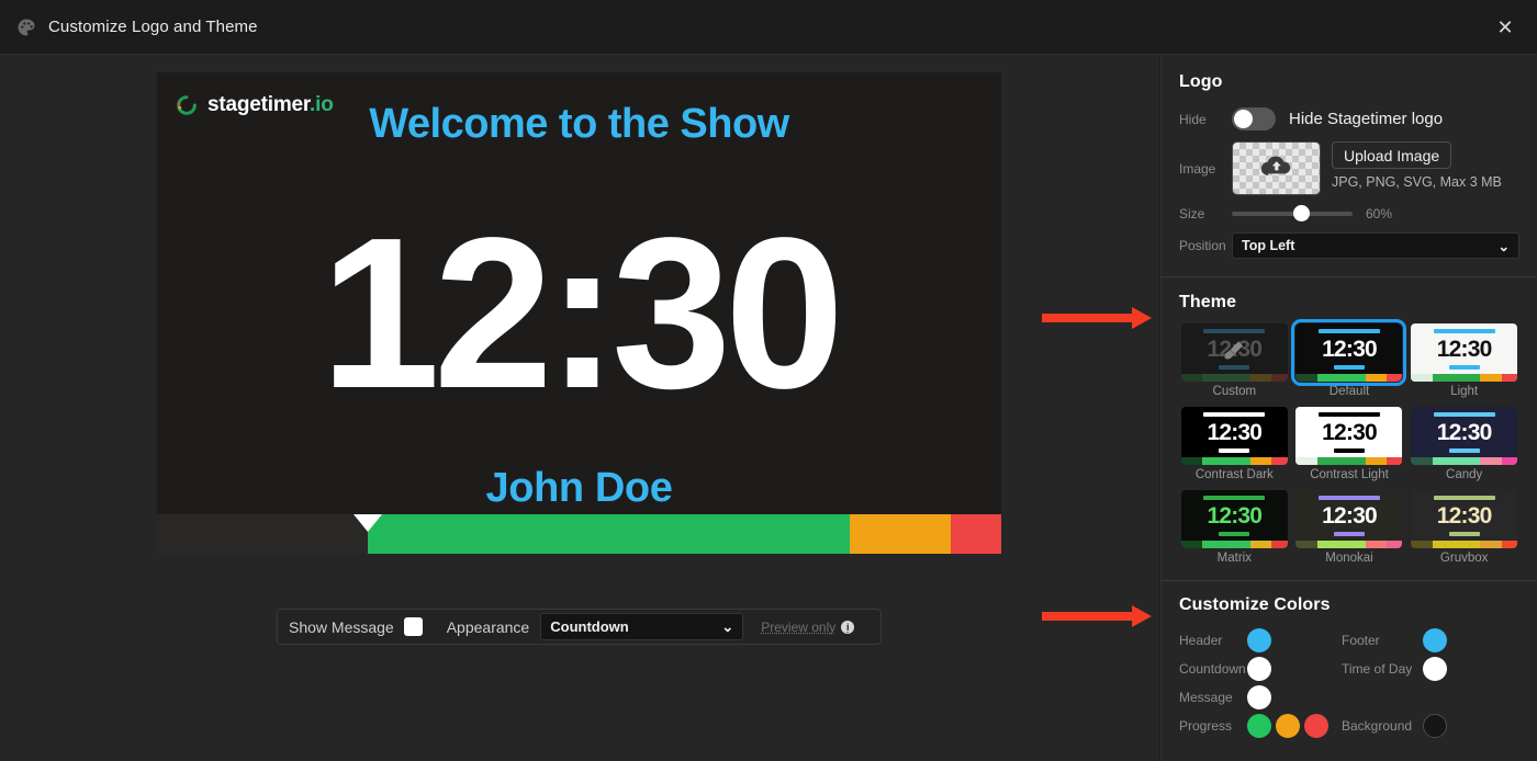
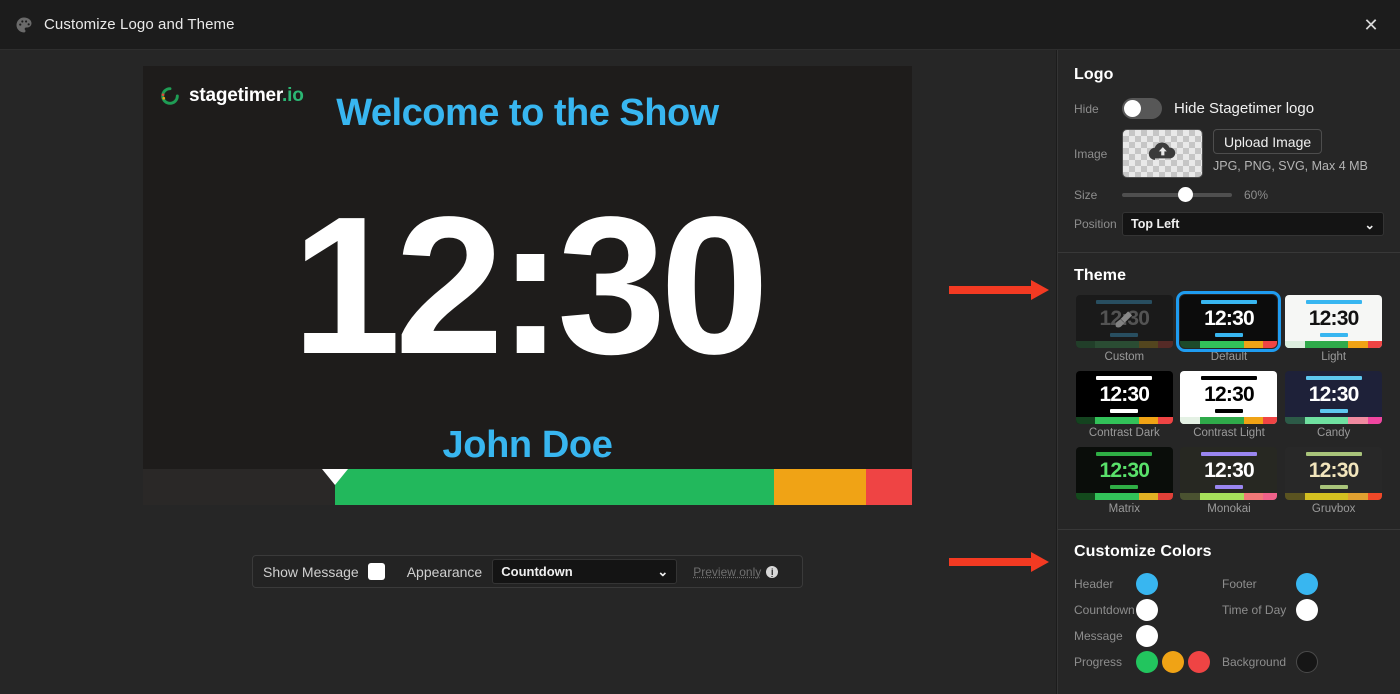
  Customize Logo and Theme
  ✕
  stagetimer.io
  Welcome to the Show
  12:30
  John Doe
  Show Message
  Appearance
  Countdown
  ⌄
  Preview only
  i
  Logo
  Hide
  Hide Stagetimer logo
  Image
  Upload Image
- JPG, PNG, SVG, Max 3 MB
+ JPG, PNG, SVG, Max 4 MB
  Size
  60%
  Position
  Top Left
  ⌄
  Theme
  12:30
  Custom
  12:30
  Default
  12:30
  Light
  12:30
  Contrast Dark
  12:30
  Contrast Light
  12:30
  Candy
  12:30
  Matrix
  12:30
  Monokai
  12:30
  Gruvbox
  Customize Colors
  Header
  Footer
  Countdown
  Time of Day
  Message
  Progress
  Background
